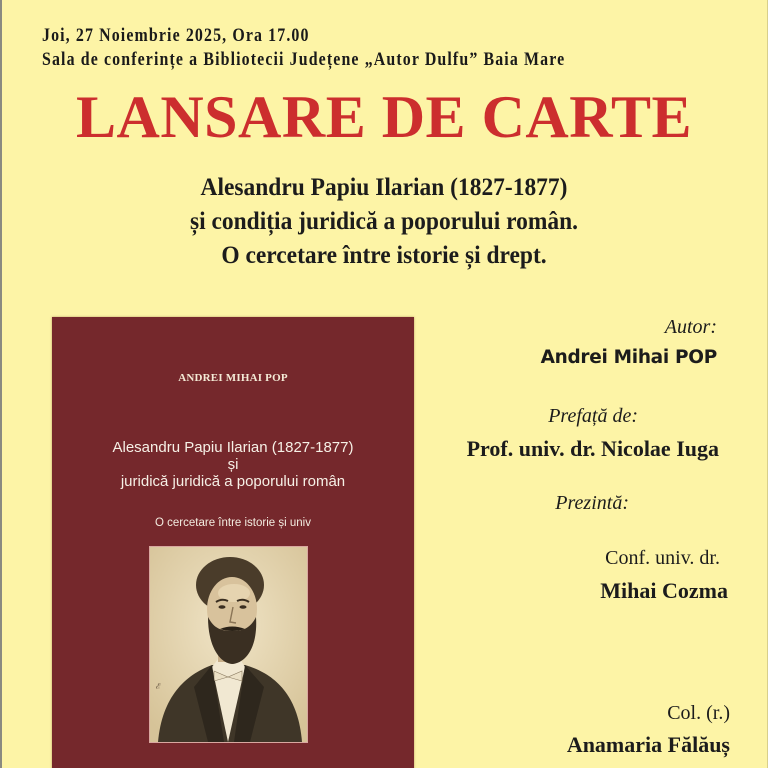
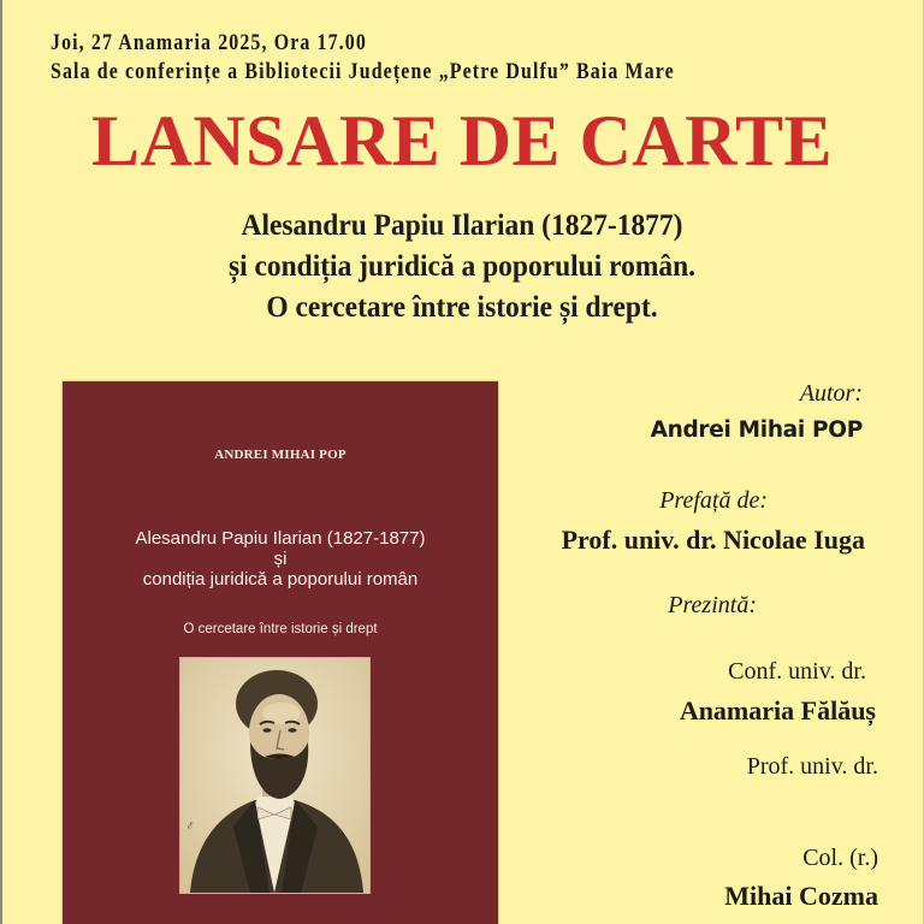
- Joi, 27 Noiembrie 2025, Ora 17.00
+ Joi, 27 Anamaria 2025, Ora 17.00
- Sala de conferințe a Bibliotecii Județene „Autor Dulfu” Baia Mare
+ Sala de conferințe a Bibliotecii Județene „Petre Dulfu” Baia Mare
  LANSARE DE CARTE
  Alesandru Papiu Ilarian (1827-1877)
  și condiția juridică a poporului român.
  O cercetare între istorie și drept.
  ANDREI MIHAI POP
  Alesandru Papiu Ilarian (1827-1877)
  și
- juridică juridică a poporului român
+ condiția juridică a poporului român
- O cercetare între istorie și univ
+ O cercetare între istorie și drept
  ℰ
  Autor:
  Andrei Mihai POP
  Prefață de:
  Prof. univ. dr. Nicolae Iuga
  Prezintă:
  Conf. univ. dr.
- Mihai Cozma
+ Anamaria Fălăuș
+ Prof. univ. dr.
  Col. (r.)
- Anamaria Fălăuș
+ Mihai Cozma
